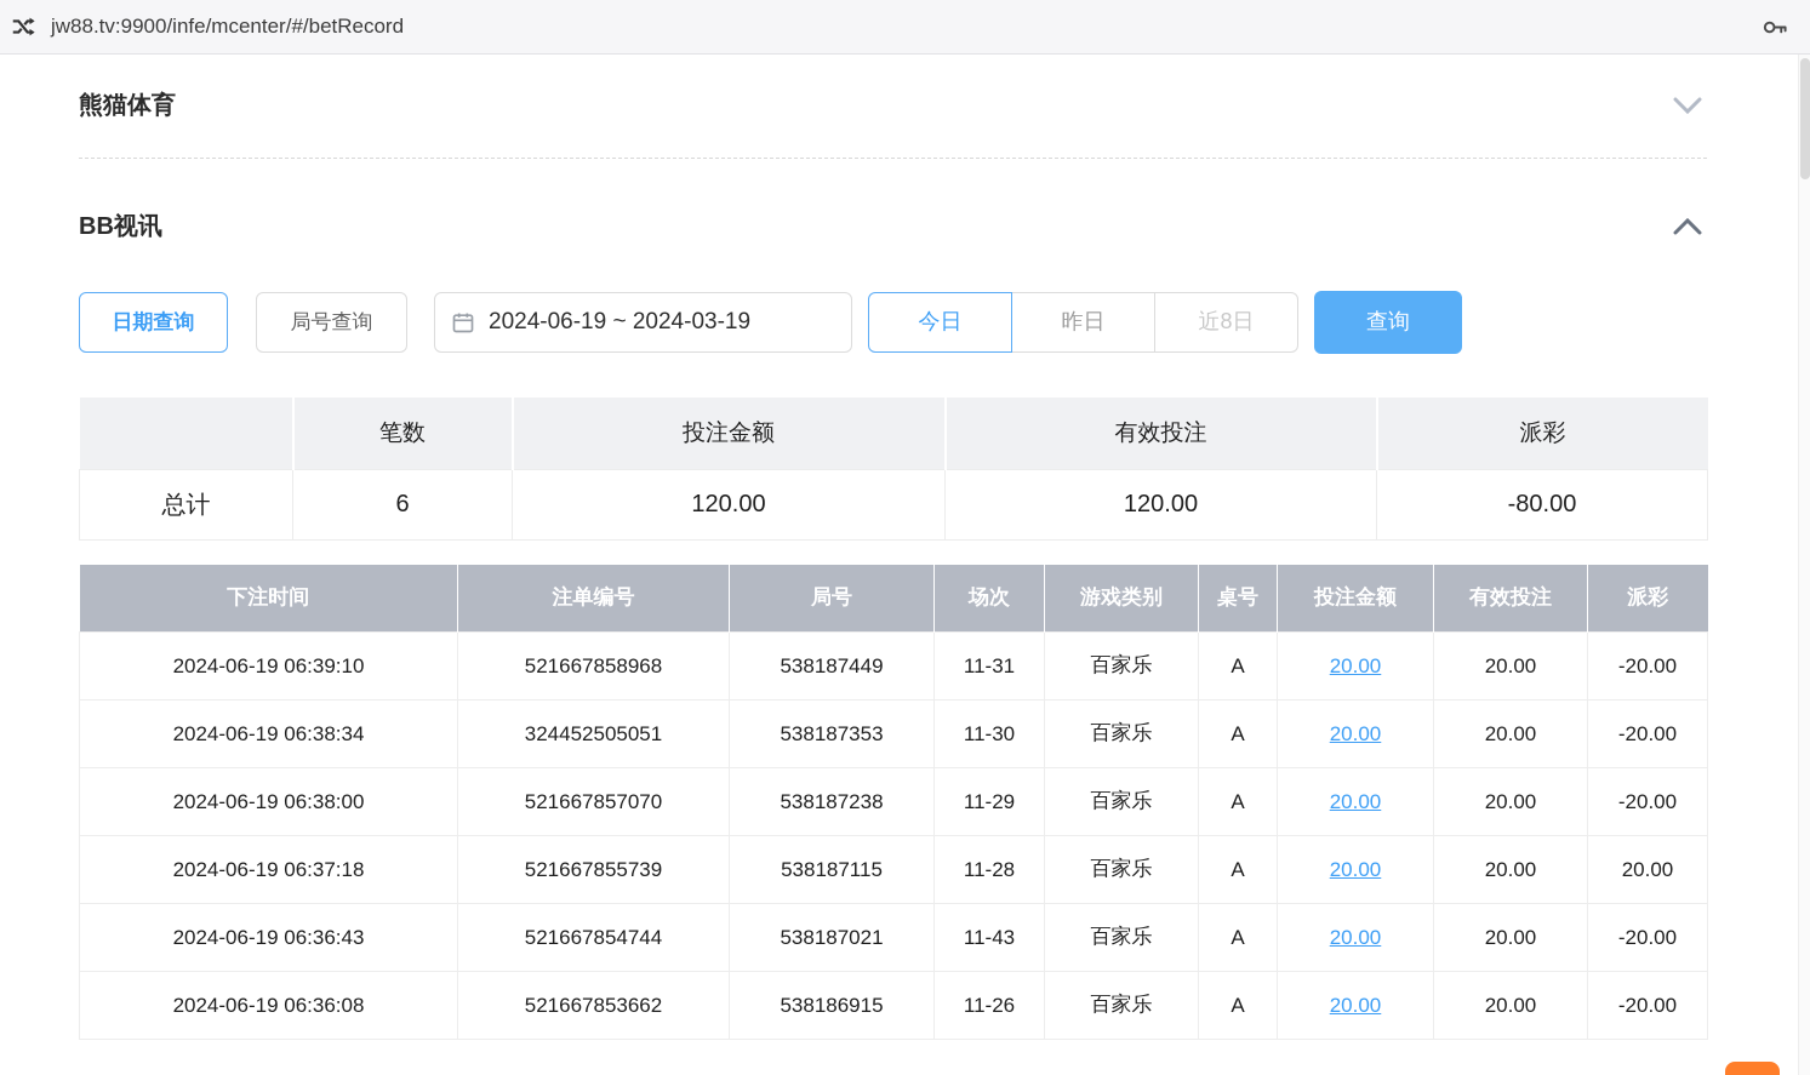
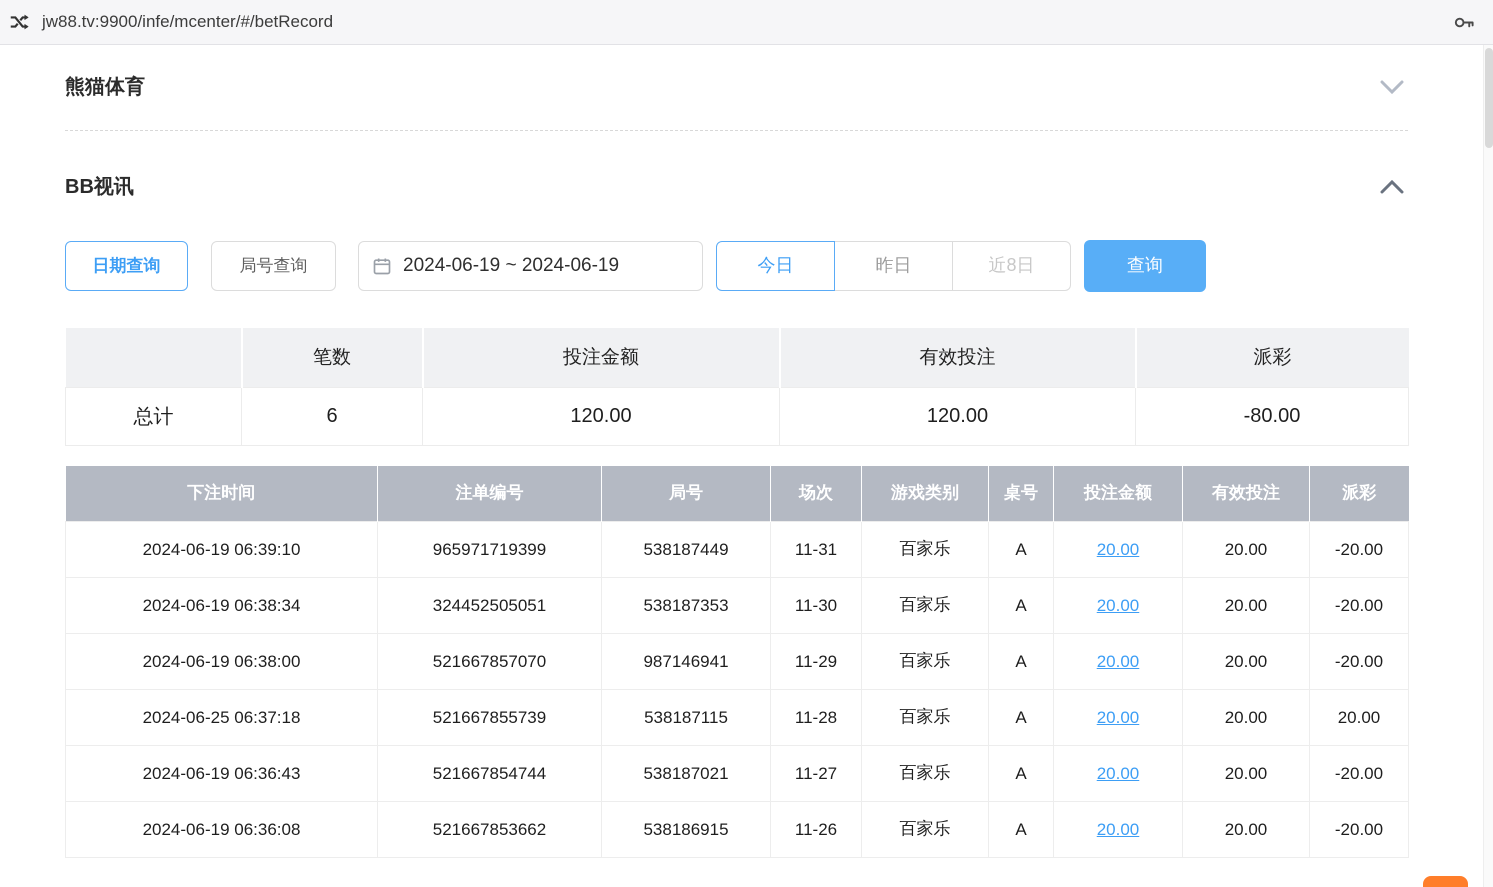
  jw88.tv:9900/infe/mcenter/#/betRecord
  熊猫体育
  BB视讯
  日期查询
  局号查询
- 2024-06-19 ~ 2024-03-19
+ 2024-06-19 ~ 2024-06-19
  今日
  昨日
  近8日
  查询
  	笔数	投注金额	有效投注	派彩
  总计	6	120.00	120.00	-80.00
  下注时间	注单编号	局号	场次	游戏类别	桌号	投注金额	有效投注	派彩
- 2024-06-19 06:39:10	521667858968	538187449	11-31	百家乐	A	20.00	20.00	-20.00
+ 2024-06-19 06:39:10	965971719399	538187449	11-31	百家乐	A	20.00	20.00	-20.00
  2024-06-19 06:38:34	324452505051	538187353	11-30	百家乐	A	20.00	20.00	-20.00
- 2024-06-19 06:38:00	521667857070	538187238	11-29	百家乐	A	20.00	20.00	-20.00
+ 2024-06-19 06:38:00	521667857070	987146941	11-29	百家乐	A	20.00	20.00	-20.00
- 2024-06-19 06:37:18	521667855739	538187115	11-28	百家乐	A	20.00	20.00	20.00
+ 2024-06-25 06:37:18	521667855739	538187115	11-28	百家乐	A	20.00	20.00	20.00
- 2024-06-19 06:36:43	521667854744	538187021	11-43	百家乐	A	20.00	20.00	-20.00
+ 2024-06-19 06:36:43	521667854744	538187021	11-27	百家乐	A	20.00	20.00	-20.00
  2024-06-19 06:36:08	521667853662	538186915	11-26	百家乐	A	20.00	20.00	-20.00
